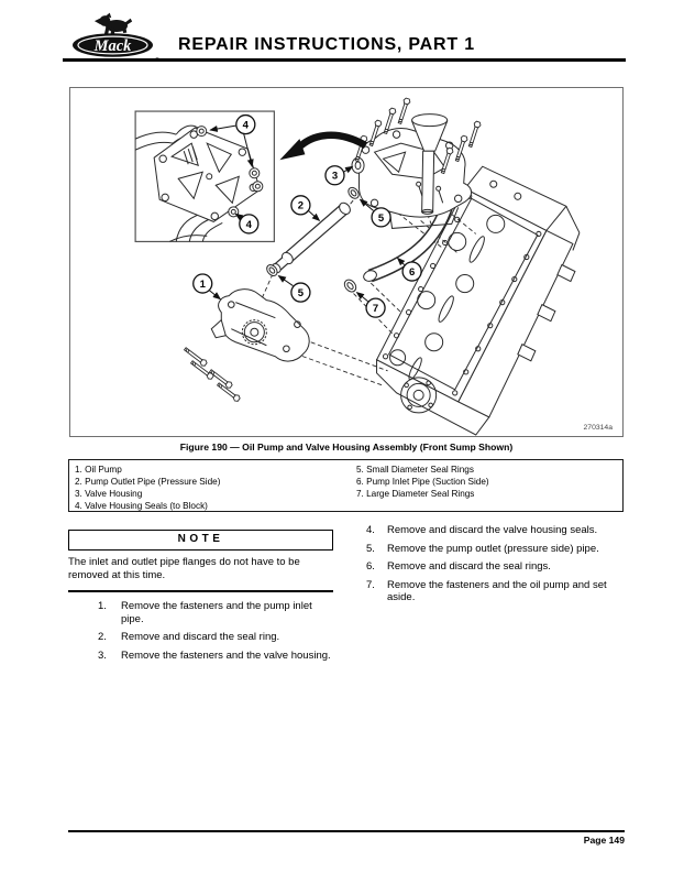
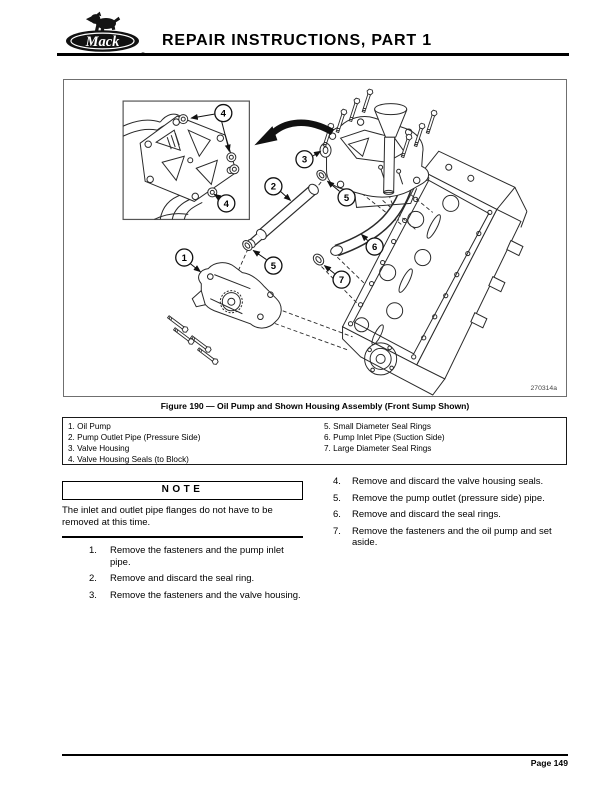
  Mack
  REPAIR INSTRUCTIONS, PART 1
  1
  2
  3
  4
  4
  5
  5
  6
  7
- Figure 190 — Oil Pump and Valve Housing Assembly (Front Sump Shown)
+ Figure 190 — Oil Pump and Shown Housing Assembly (Front Sump Shown)
  1. Oil Pump
  2. Pump Outlet Pipe (Pressure Side)
  3. Valve Housing
  4. Valve Housing Seals (to Block)
  5. Small Diameter Seal Rings
  6. Pump Inlet Pipe (Suction Side)
  7. Large Diameter Seal Rings
  NOTE
  The inlet and outlet pipe flanges do not have to be removed at this time.
  1.
  Remove the fasteners and the pump inlet pipe.
  2.
  Remove and discard the seal ring.
  3.
  Remove the fasteners and the valve housing.
  4.
  Remove and discard the valve housing seals.
  5.
  Remove the pump outlet (pressure side) pipe.
  6.
  Remove and discard the seal rings.
  7.
  Remove the fasteners and the oil pump and set aside.
  Page 149
